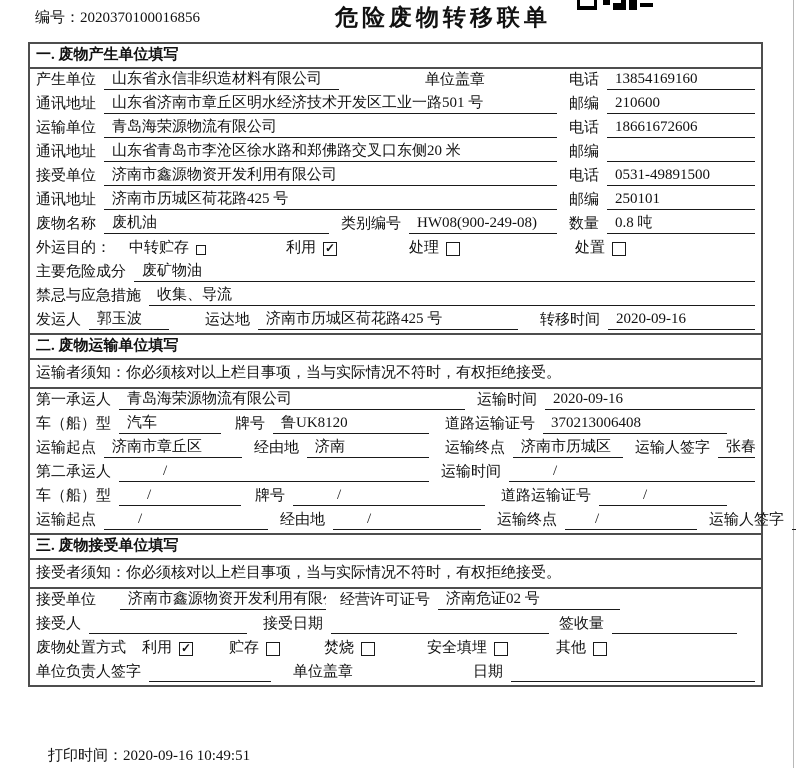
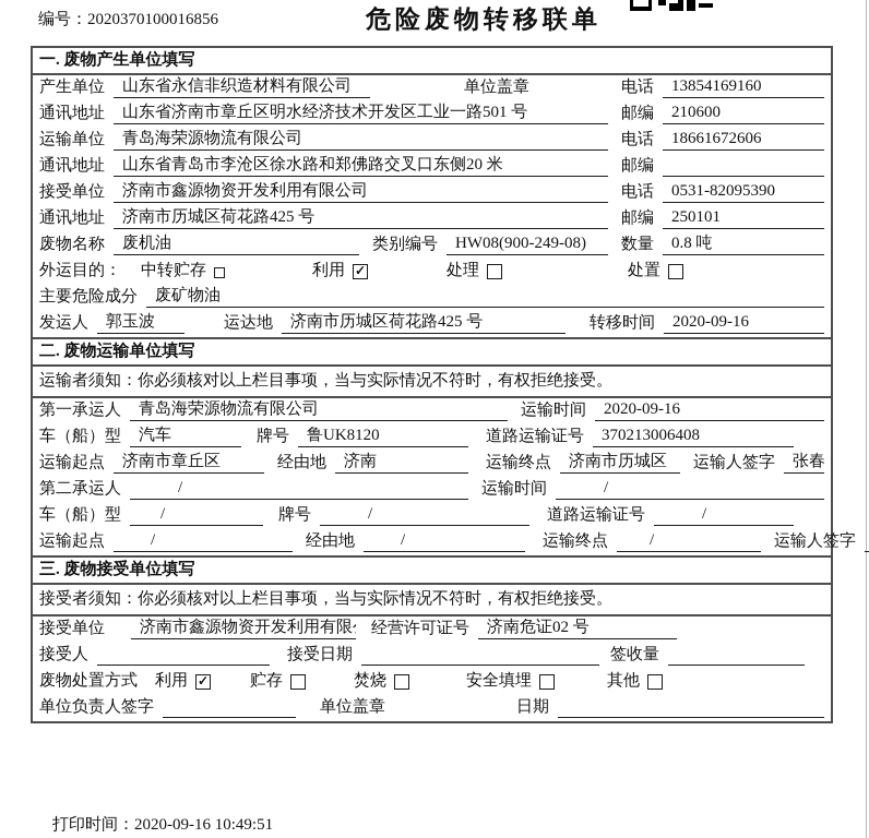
  编号：2020370100016856
  危险废物转移联单
  一. 废物产生单位填写
  产生单位
  山东省永信非织造材料有限公司
  单位盖章
  电话
  13854169160
  通讯地址
  山东省济南市章丘区明水经济技术开发区工业一路501 号
  邮编
  210600
  运输单位
  青岛海荣源物流有限公司
  电话
  18661672606
  通讯地址
  山东省青岛市李沧区徐水路和郑佛路交叉口东侧20 米
  邮编
  接受单位
  济南市鑫源物资开发利用有限公司
  电话
- 0531-49891500
+ 0531-82095390
  通讯地址
  济南市历城区荷花路425 号
  邮编
  250101
  废物名称
  废机油
  类别编号
  HW08(900-249-08)
  数量
  0.8 吨
  外运目的：
  中转贮存
  利用
  ✓
  处理
  处置
  主要危险成分
  废矿物油
- 禁忌与应急措施
- 收集、导流
  发运人
  郭玉波
  运达地
  济南市历城区荷花路425 号
  转移时间
  2020-09-16
  二. 废物运输单位填写
  运输者须知：你必须核对以上栏目事项，当与实际情况不符时，有权拒绝接受。
  第一承运人
  青岛海荣源物流有限公司
  运输时间
  2020-09-16
  车（船）型
  汽车
  牌号
  鲁UK8120
  道路运输证号
  370213006408
  运输起点
  济南市章丘区
  经由地
  济南
  运输终点
  济南市历城区
  运输人签字
  第二承运人
  /
  运输时间
  /
  车（船）型
  /
  牌号
  /
  道路运输证号
  /
  运输起点
  /
  经由地
  /
  运输终点
  /
  运输人签字
  三. 废物接受单位填写
  接受者须知：你必须核对以上栏目事项，当与实际情况不符时，有权拒绝接受。
  接受单位
  济南市鑫源物资开发利用有限
  经营许可证号
  济南危证02 号
  接受人
  接受日期
  签收量
  废物处置方式
  利用
  ✓
  贮存
  焚烧
  安全填埋
  其他
  单位负责人签字
  单位盖章
  日期
  打印时间：2020-09-16 10:49:51
